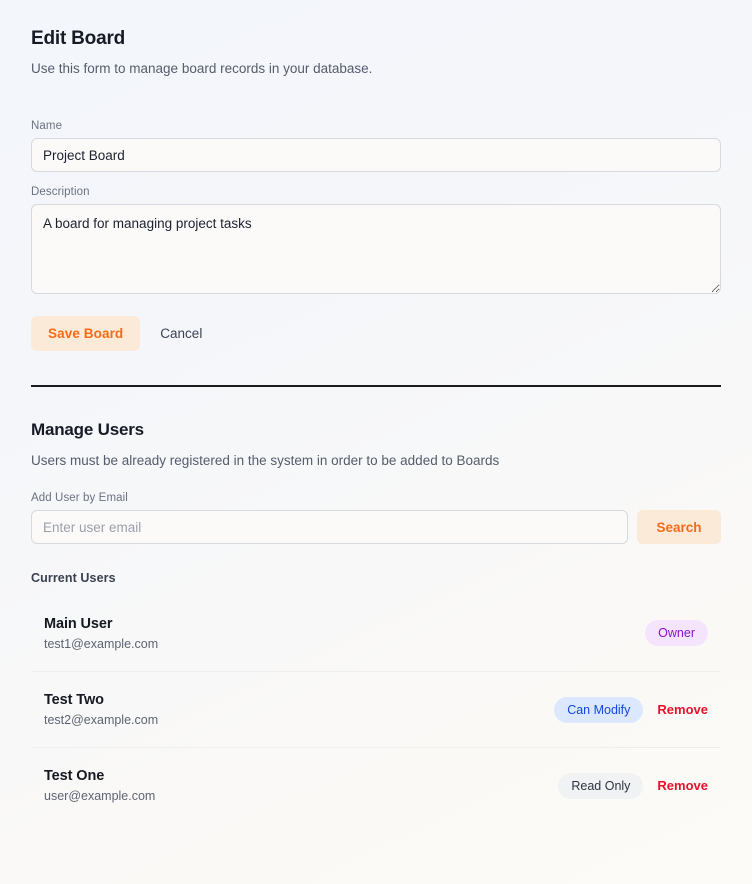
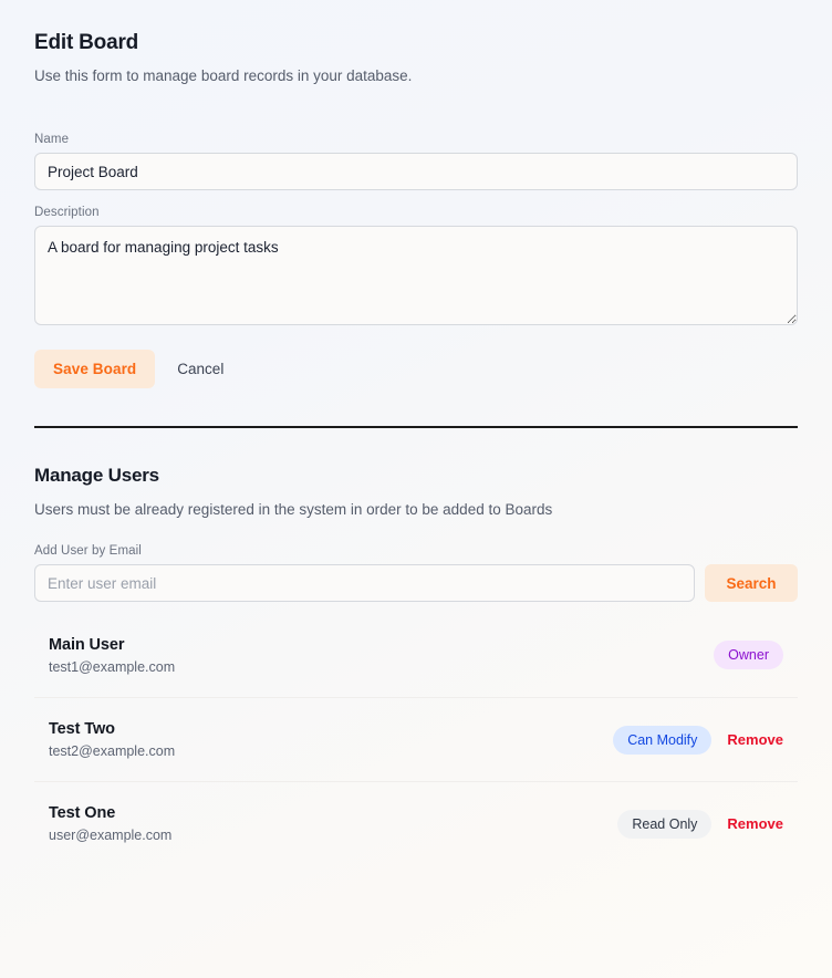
  Edit Board
  Use this form to manage board records in your database.
  Name
  Project Board
  Description
  A board for managing project tasks
  Save Board
  Cancel
  Manage Users
  Users must be already registered in the system in order to be added to Boards
  Add User by Email
  Enter user email
  Search
- Current Users
  Main User
  test1@example.com
  Owner
  Test Two
  test2@example.com
  Can Modify
  Remove
  Test One
  user@example.com
  Read Only
  Remove
